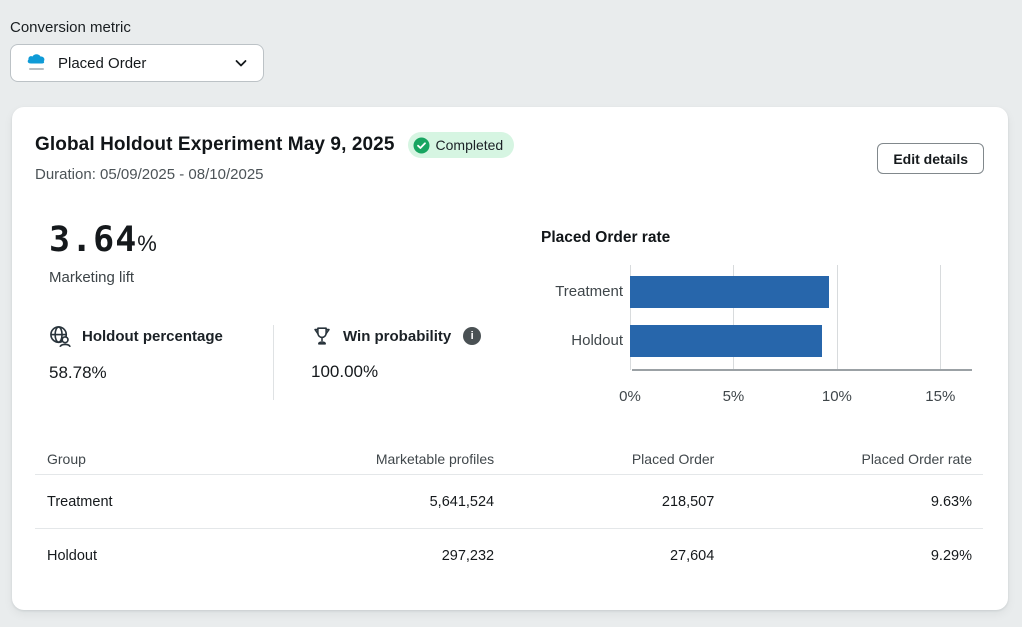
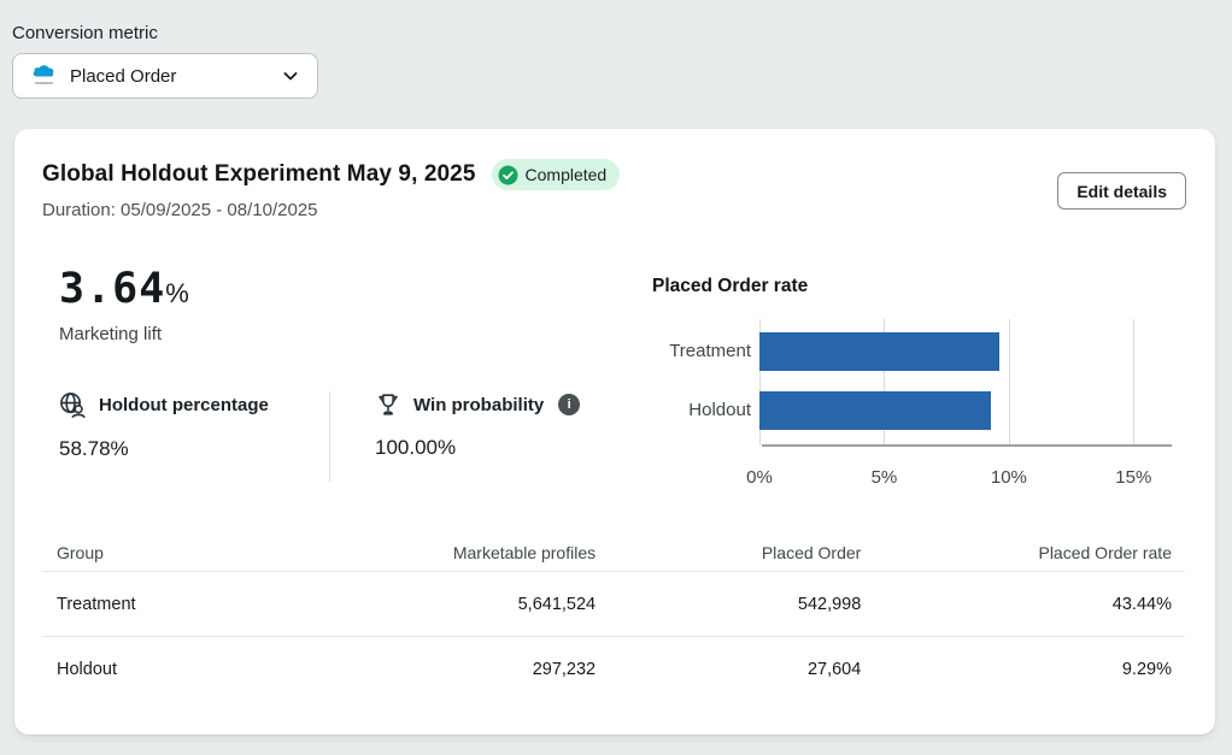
  Conversion metric
  Placed Order
  Global Holdout Experiment May 9, 2025
  Completed
  Edit details
  Duration: 05/09/2025 - 08/10/2025
  3.64%
  Marketing lift
  Holdout percentage
  58.78%
  Win probability
  i
  100.00%
  Placed Order rate
  0%
  5%
  10%
  15%
  Treatment
  Holdout
  Group
  Marketable profiles
  Placed Order
  Placed Order rate
  Treatment
  5,641,524
- 218,507
+ 542,998
- 9.63%
+ 43.44%
  Holdout
  297,232
  27,604
  9.29%
